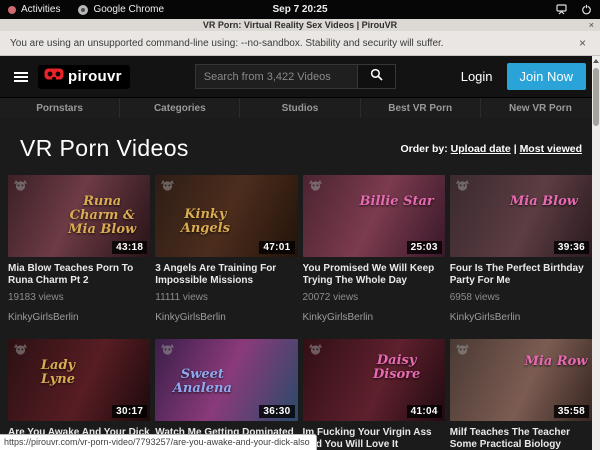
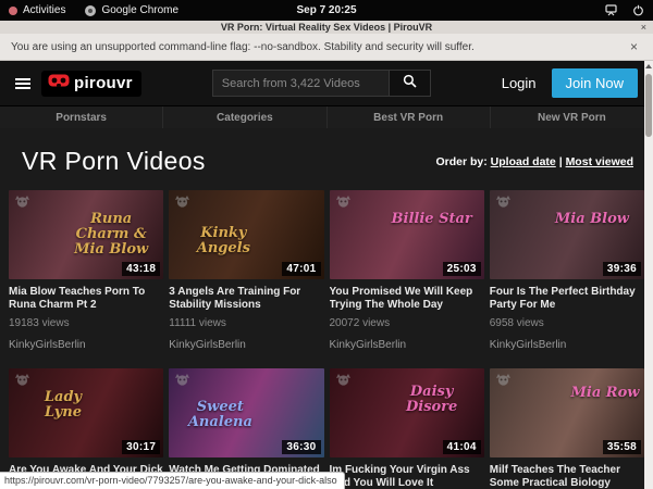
  Activities
  Google Chrome
  Sep 7 20:25
  VR Porn: Virtual Reality Sex Videos | PirouVR
  ×
- You are using an unsupported command-line using: --no-sandbox. Stability and security will suffer.
+ You are using an unsupported command-line flag: --no-sandbox. Stability and security will suffer.
  ×
  pirouvr
  Search from 3,422 Videos
  Login
  Join Now
  Pornstars
  Categories
- Studios
  Best VR Porn
  New VR Porn
  VR Porn Videos
  Order by: Upload date | Most viewed
  Runa Charm & Mia Blow
  43:18
  Mia Blow Teaches Porn To Runa Charm Pt 2
  19183 views
  KinkyGirlsBerlin
  Kinky Angels
  47:01
- 3 Angels Are Training For Impossible Missions
+ 3 Angels Are Training For Stability Missions
  11111 views
  KinkyGirlsBerlin
  Billie Star
  25:03
  You Promised We Will Keep Trying The Whole Day
  20072 views
  KinkyGirlsBerlin
  Mia Blow
  39:36
  Four Is The Perfect Birthday Party For Me
  6958 views
  KinkyGirlsBerlin
  Lady Lyne
  30:17
  Are You Awake And Your Dick
  Sweet Analena
  36:30
  Watch Me Getting Dominated
  Daisy Disore
  41:04
  Im Fucking Your Virgin Ass d You Will Love It
  Mia Row
  35:58
  Milf Teaches The Teacher Some Practical Biology
  https://pirouvr.com/vr-porn-video/7793257/are-you-awake-and-your-dick-also
